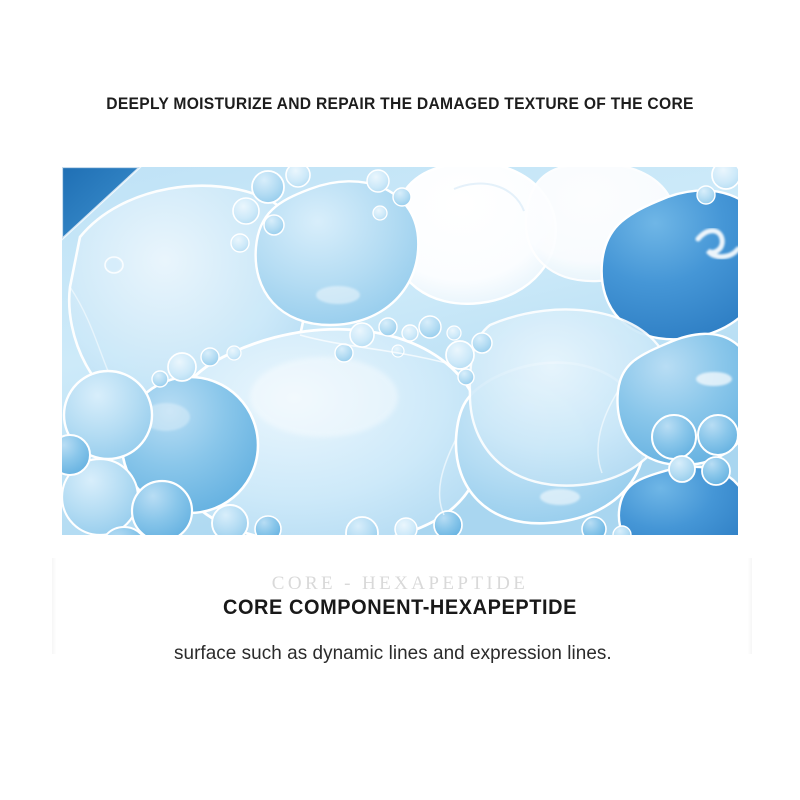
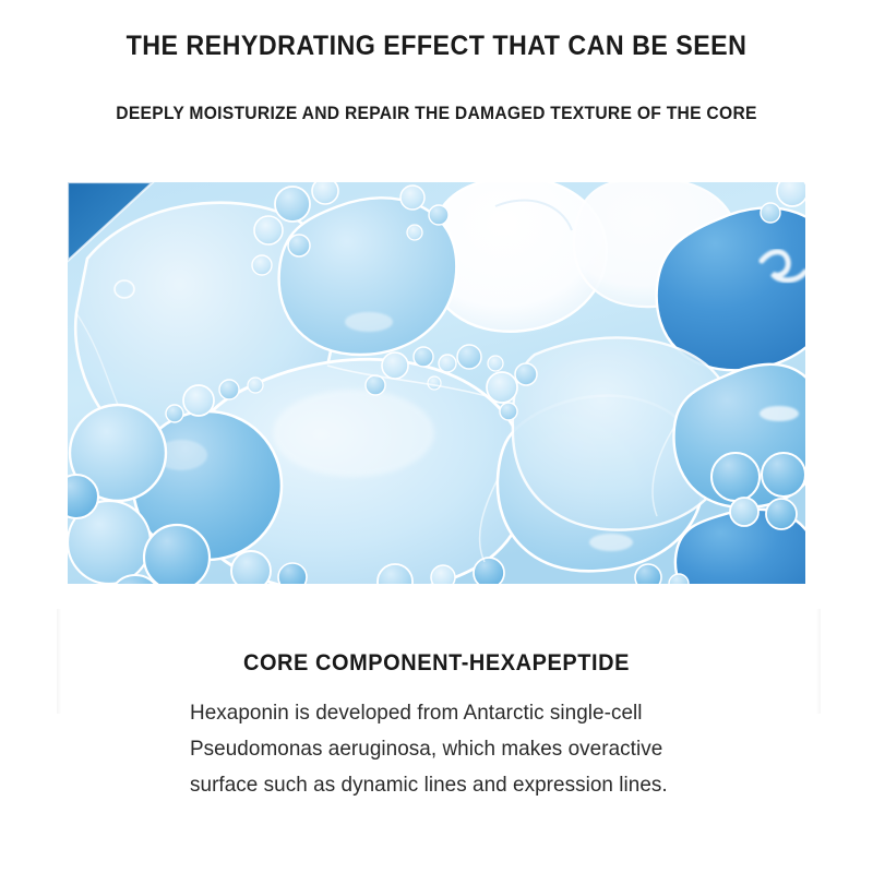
+ THE REHYDRATING EFFECT THAT CAN BE SEEN
  DEEPLY MOISTURIZE AND REPAIR THE DAMAGED TEXTURE OF THE CORE
- CORE - HEXAPEPTIDE
  CORE COMPONENT-HEXAPEPTIDE
+ Hexaponin is developed from Antarctic single-cell
+ Pseudomonas aeruginosa, which makes overactive
  surface such as dynamic lines and expression lines.
